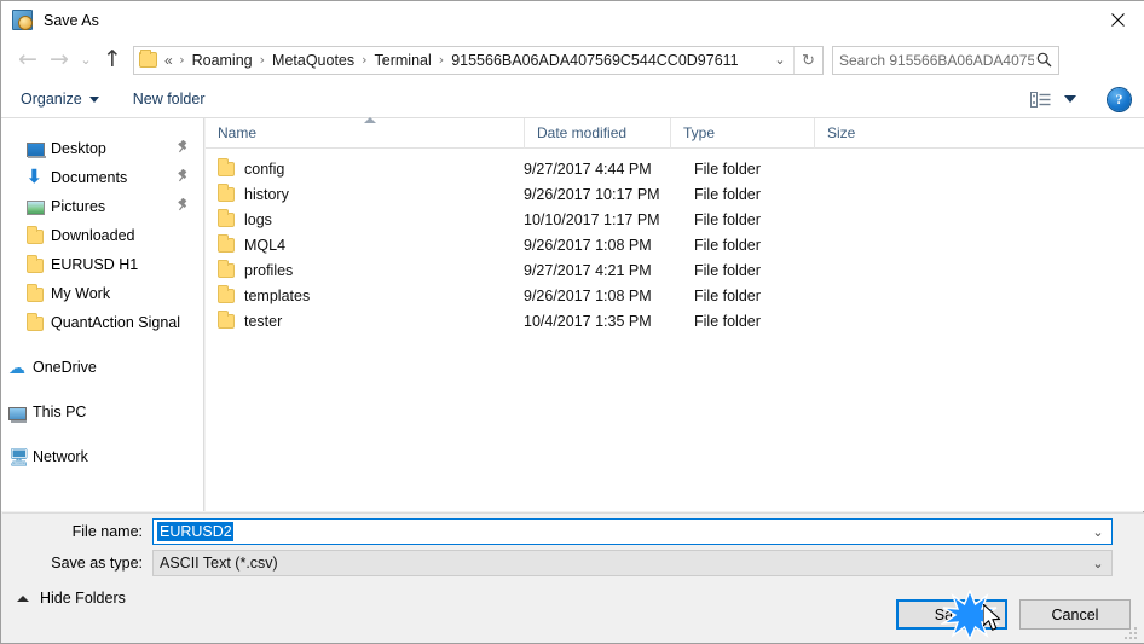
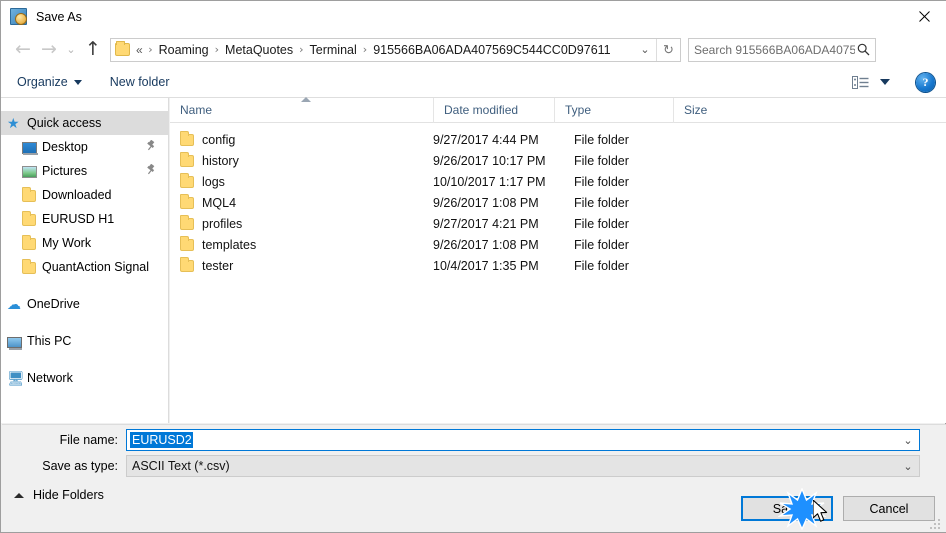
  Save As
  ←
  →
  ⌄
  ↑
  «
  ›
  Roaming
  ›
  MetaQuotes
  ›
  Terminal
  ›
  915566BA06ADA407569C544CC0D97611
  ⌄
  ↻
  Search 915566BA06ADA4075
  Organize
  New folder
  ?
+ ★
+ Quick access
  Desktop
- ⬇
- Documents
  Pictures
  Downloaded
  EURUSD H1
  My Work
  QuantAction Signal
  ☁
  OneDrive
  This PC
  🖥
  Network
  Name
  Date modified
  Type
  Size
  config
  9/27/2017 4:44 PM
  File folder
  history
  9/26/2017 10:17 PM
  File folder
  logs
  10/10/2017 1:17 PM
  File folder
  MQL4
  9/26/2017 1:08 PM
  File folder
  profiles
  9/27/2017 4:21 PM
  File folder
  templates
  9/26/2017 1:08 PM
  File folder
  tester
  10/4/2017 1:35 PM
  File folder
  File name:
  EURUSD2
  ⌄
  Save as type:
  ASCII Text (*.csv)
  ⌄
  Hide Folders
  Cancel
